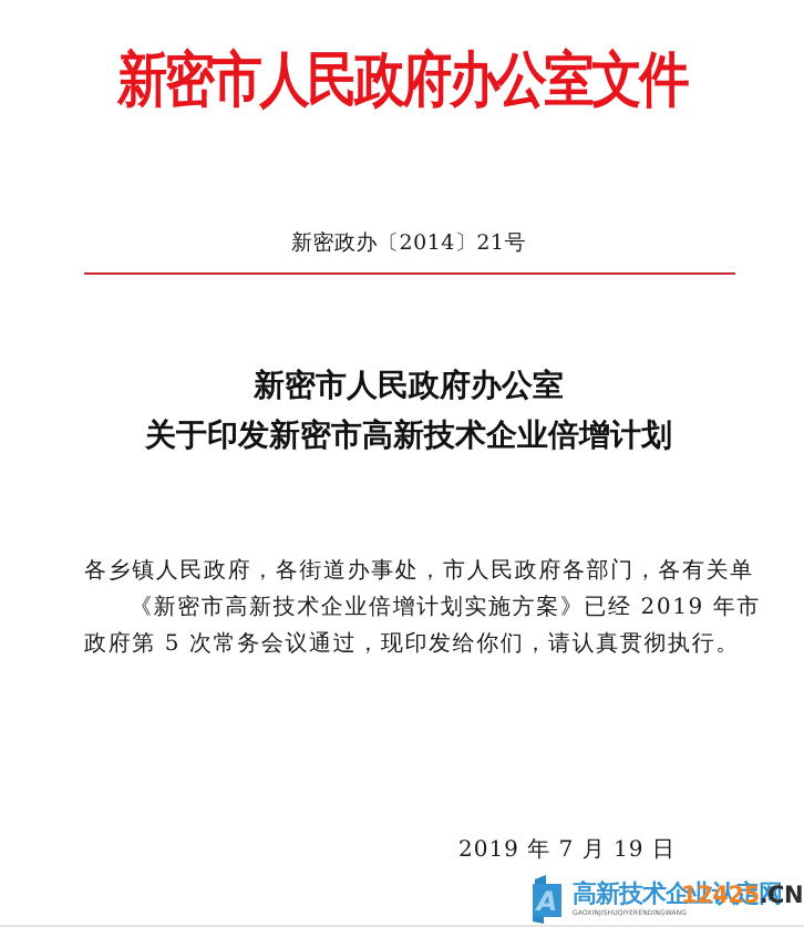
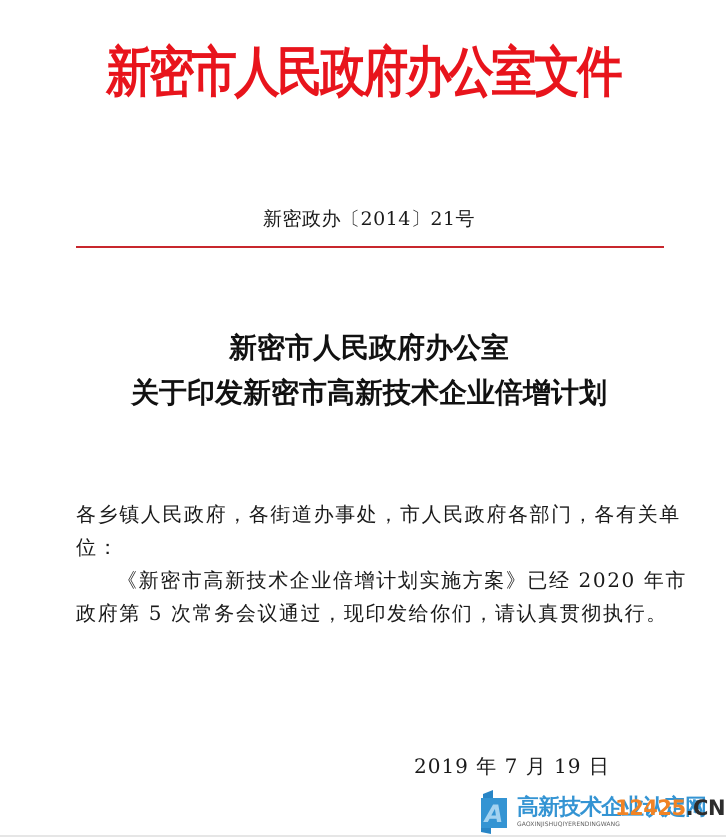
  新密市人民政府办公室文件
  新密政办〔2014〕21号
  新密市人民政府办公室
  关于印发新密市高新技术企业倍增计划
  各乡镇人民政府，各街道办事处，市人民政府各部门，各有关单
+ 位：
- 《新密市高新技术企业倍增计划实施方案》已经 2019 年市
+ 《新密市高新技术企业倍增计划实施方案》已经 2020 年市
  政府第 5 次常务会议通过，现印发给你们，请认真贯彻执行。
  2019 年 7 月 19 日
  A
  高新技术企业认定网
  12425.CN
